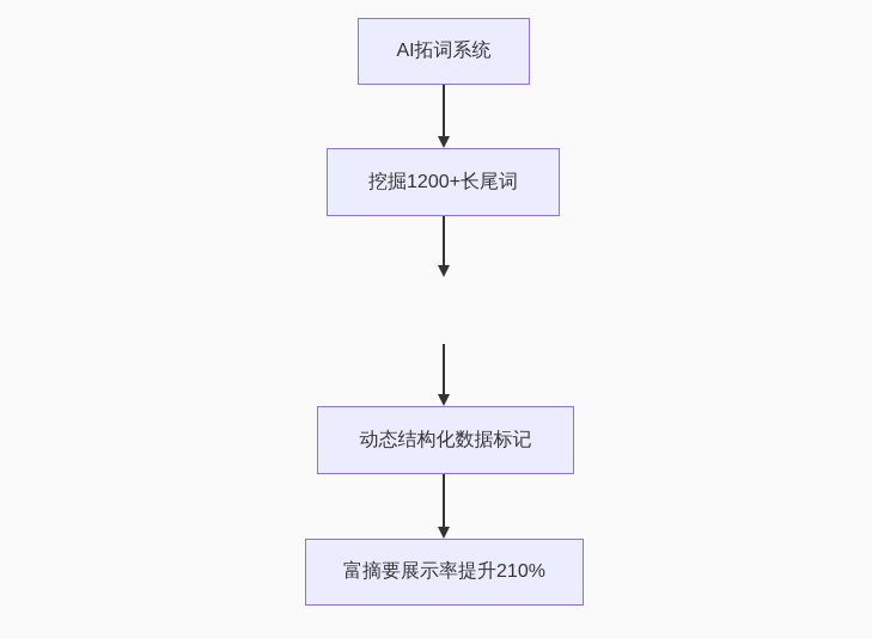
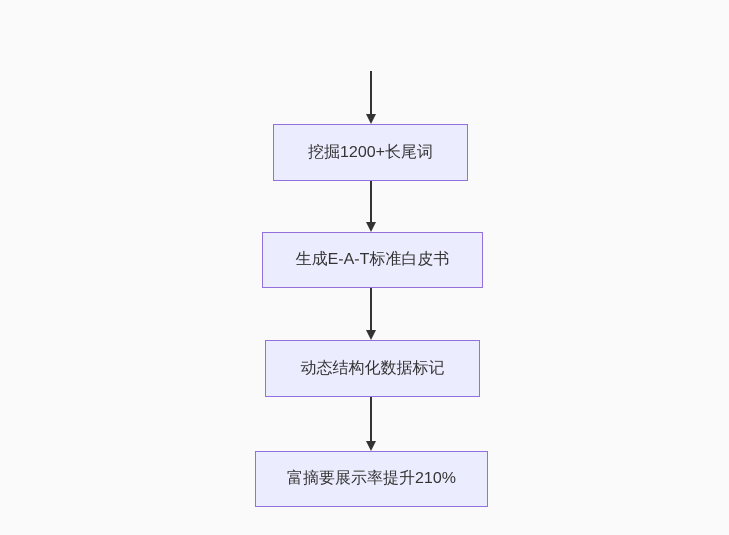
- AI拓词系统
  挖掘1200+长尾词
+ 生成E-A-T标准白皮书
  动态结构化数据标记
  富摘要展示率提升210%
